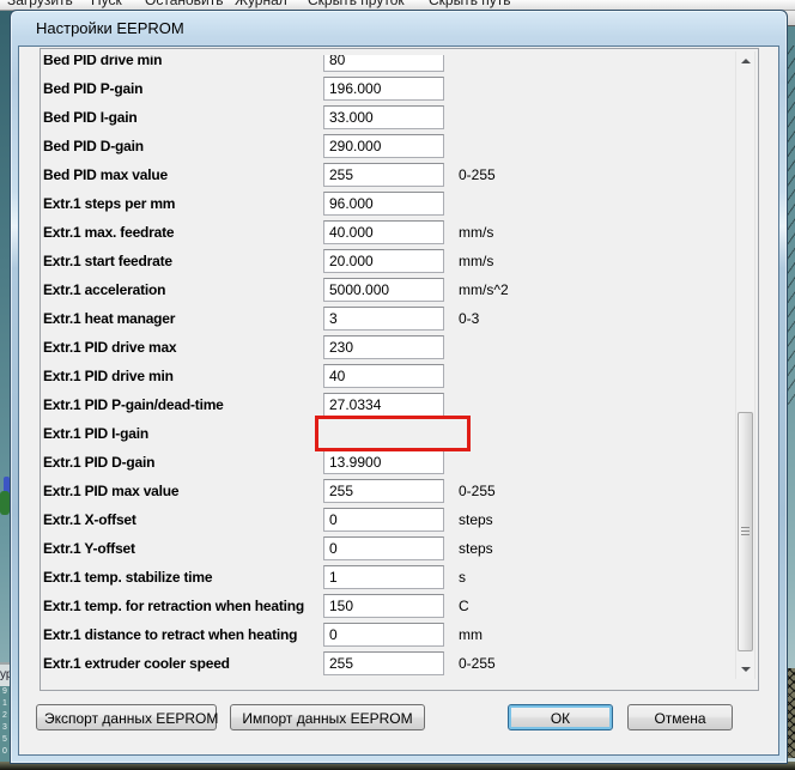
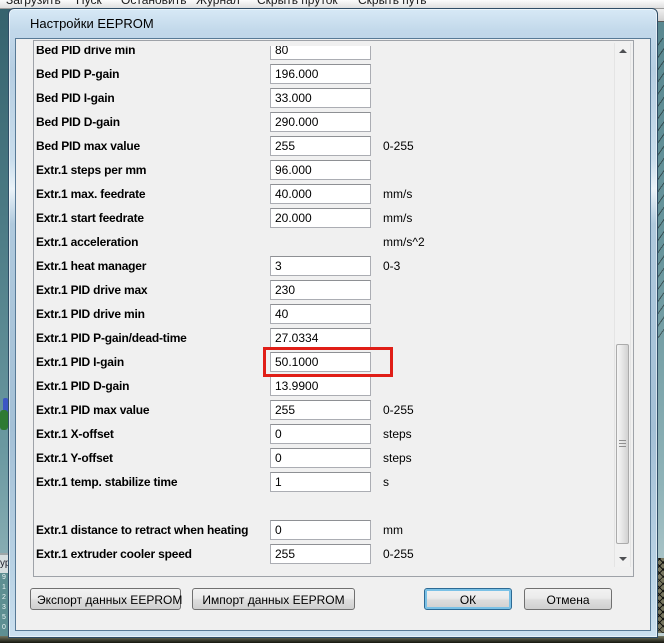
  Загрузить
  Пуск
  Остановить
  Журнал
  Скрыть пруток
  Скрыть путь
  Настройки EEPROM
  Bed PID drive min
  80
  Bed PID P-gain
  196.000
  Bed PID I-gain
  33.000
  Bed PID D-gain
  290.000
  Bed PID max value
  255
  0-255
  Extr.1 steps per mm
  96.000
  Extr.1 max. feedrate
  40.000
  mm/s
  Extr.1 start feedrate
  20.000
  mm/s
  Extr.1 acceleration
- 5000.000
  mm/s^2
  Extr.1 heat manager
  3
  0-3
  Extr.1 PID drive max
  230
  Extr.1 PID drive min
  40
  Extr.1 PID P-gain/dead-time
  27.0334
  Extr.1 PID I-gain
+ 50.1000
  Extr.1 PID D-gain
  13.9900
  Extr.1 PID max value
  255
  0-255
  Extr.1 X-offset
  0
  steps
  Extr.1 Y-offset
  0
  steps
  Extr.1 temp. stabilize time
  1
  s
- Extr.1 temp. for retraction when heating
- 150
- C
  Extr.1 distance to retract when heating
  0
  mm
  Extr.1 extruder cooler speed
  255
  0-255
  Экспорт данных EEPROM
  Импорт данных EEPROM
  ОК
  Отмена
